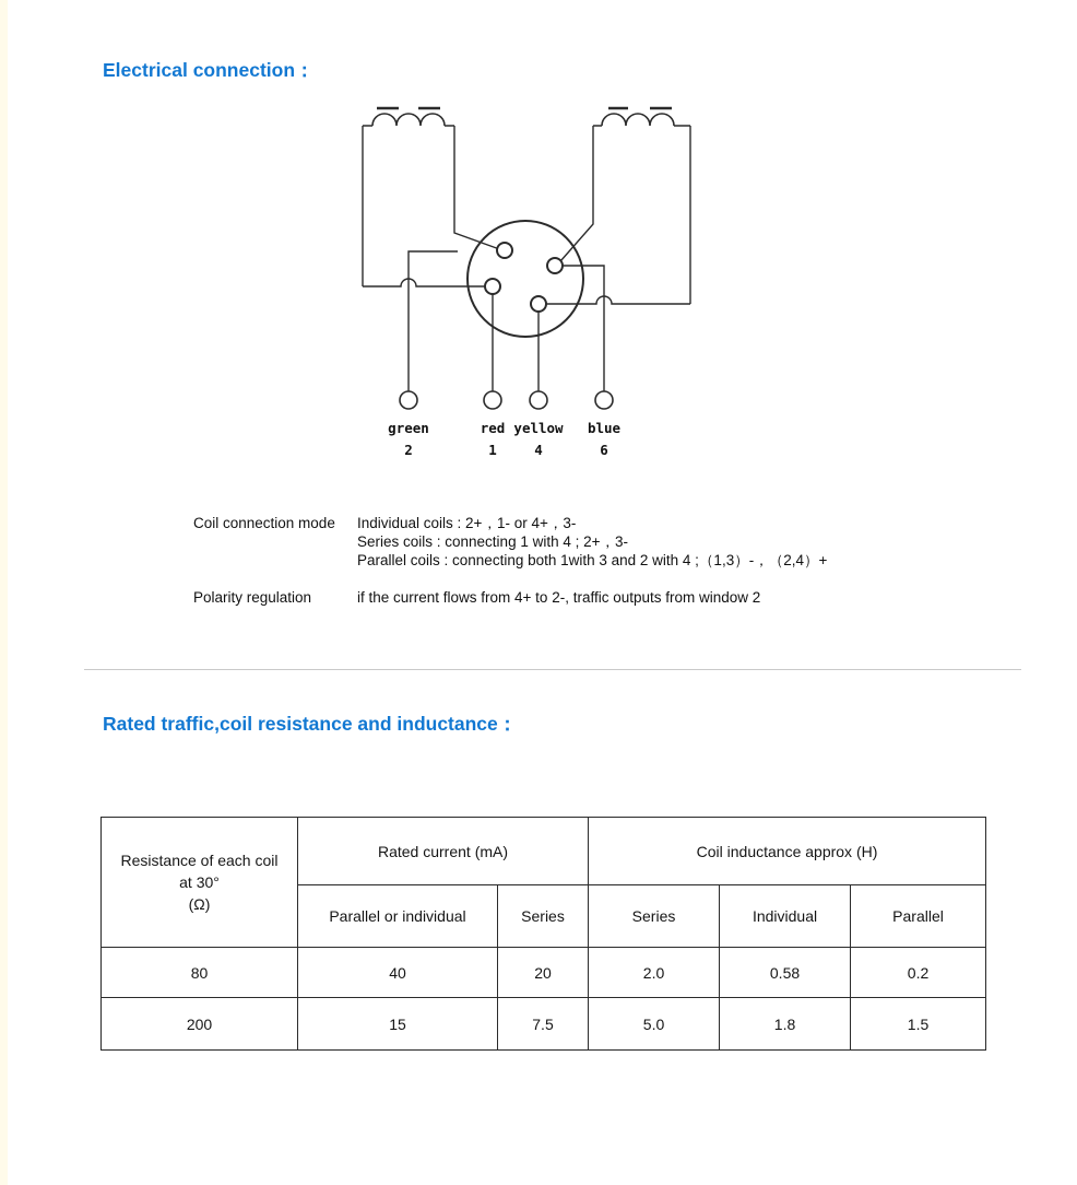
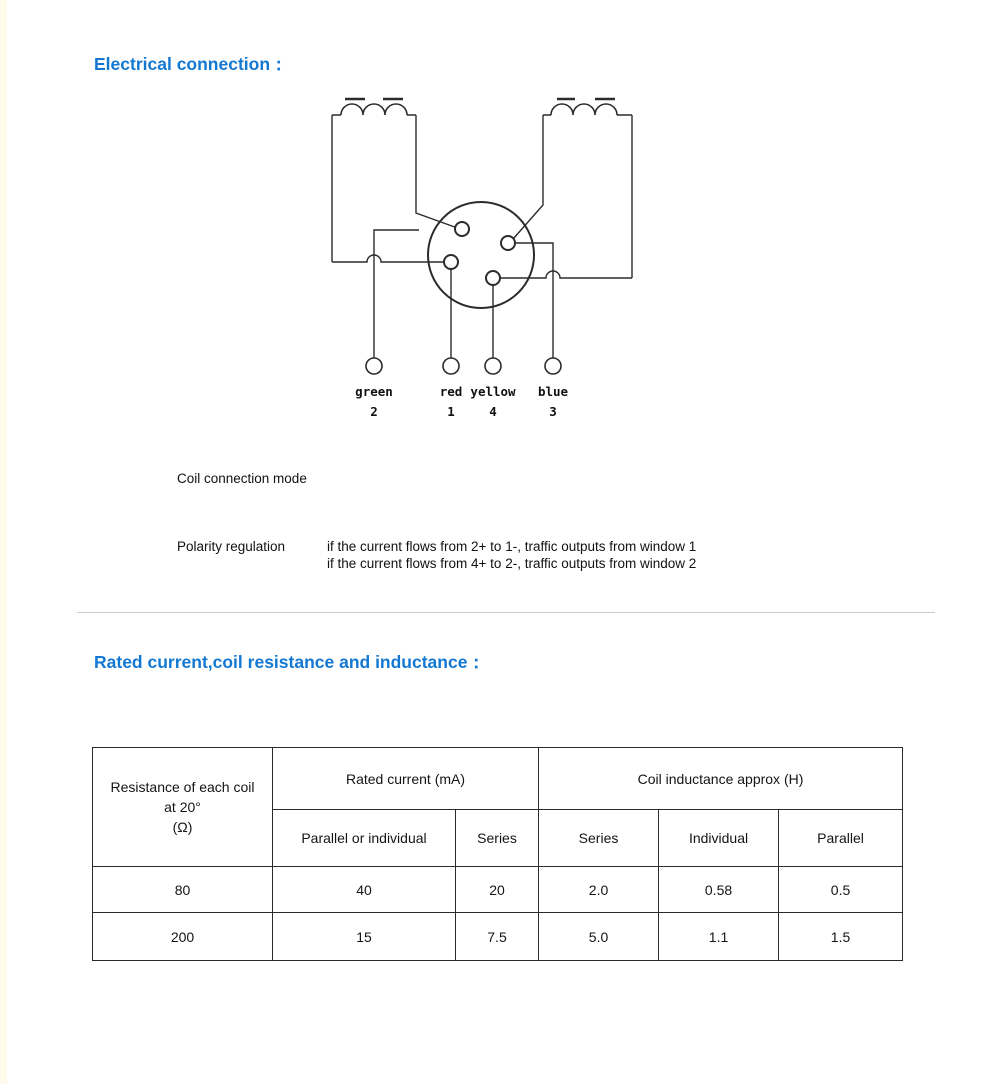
  Electrical connection：
  green
  red
  yellow
  blue
  2
  1
  4
- 6
+ 3
  Coil connection mode
- Individual coils : 2+，1- or 4+，3-
- Series coils : connecting 1 with 4 ; 2+，3-
- Parallel coils : connecting both 1with 3 and 2 with 4 ;（1,3）-，（2,4）+
  Polarity regulation
+ if the current flows from 2+ to 1-, traffic outputs from window 1
  if the current flows from 4+ to 2-, traffic outputs from window 2
- Rated traffic,coil resistance and inductance：
+ Rated current,coil resistance and inductance：
- Resistance of each coil at 30° (Ω)	Rated current (mA)	Coil inductance approx (H)
+ Resistance of each coil at 20° (Ω)	Rated current (mA)	Coil inductance approx (H)
  Parallel or individual	Series	Series	Individual	Parallel
- 80	40	20	2.0	0.58	0.2
+ 80	40	20	2.0	0.58	0.5
- 200	15	7.5	5.0	1.8	1.5
+ 200	15	7.5	5.0	1.1	1.5
